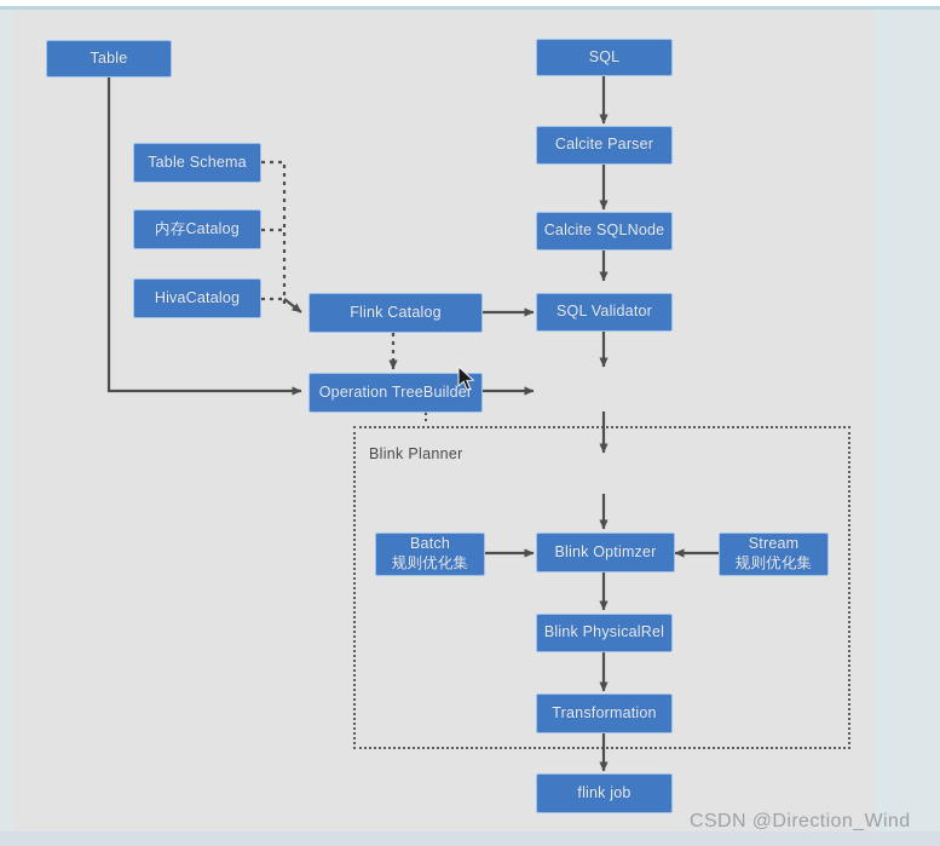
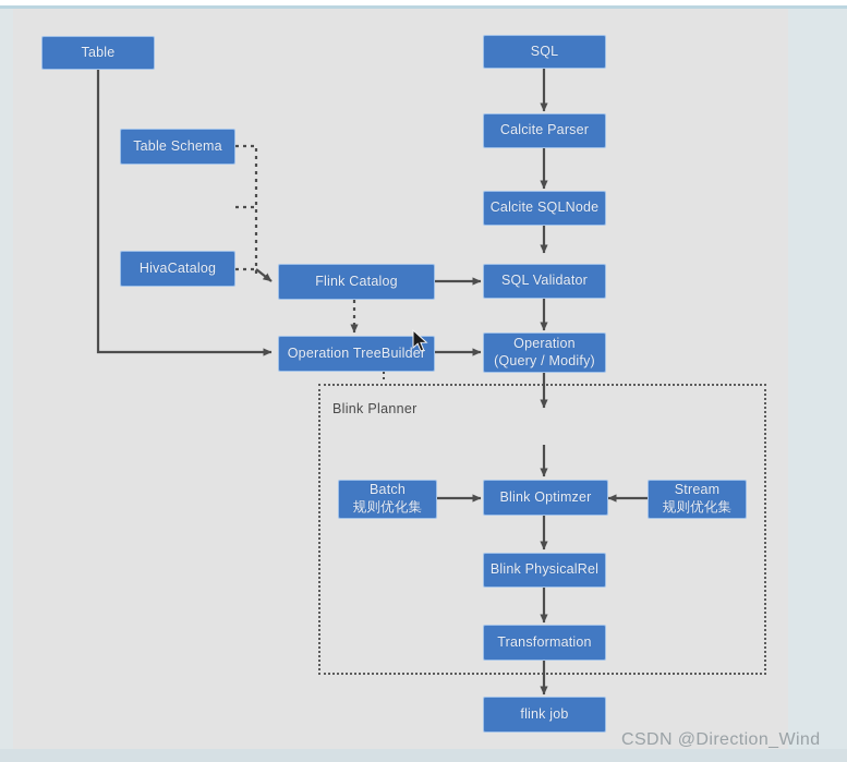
  Blink Planner
  Table
  Table Schema
- 内存Catalog
  HivaCatalog
  Flink Catalog
  Operation TreeBuilder
  SQL
  Calcite Parser
  Calcite SQLNode
  SQL Validator
+ Operation
+ (Query / Modify)
  Batch
  规则优化集
  Blink Optimzer
  Stream
  规则优化集
  Blink PhysicalRel
  Transformation
  flink job
  CSDN @Direction_Wind
